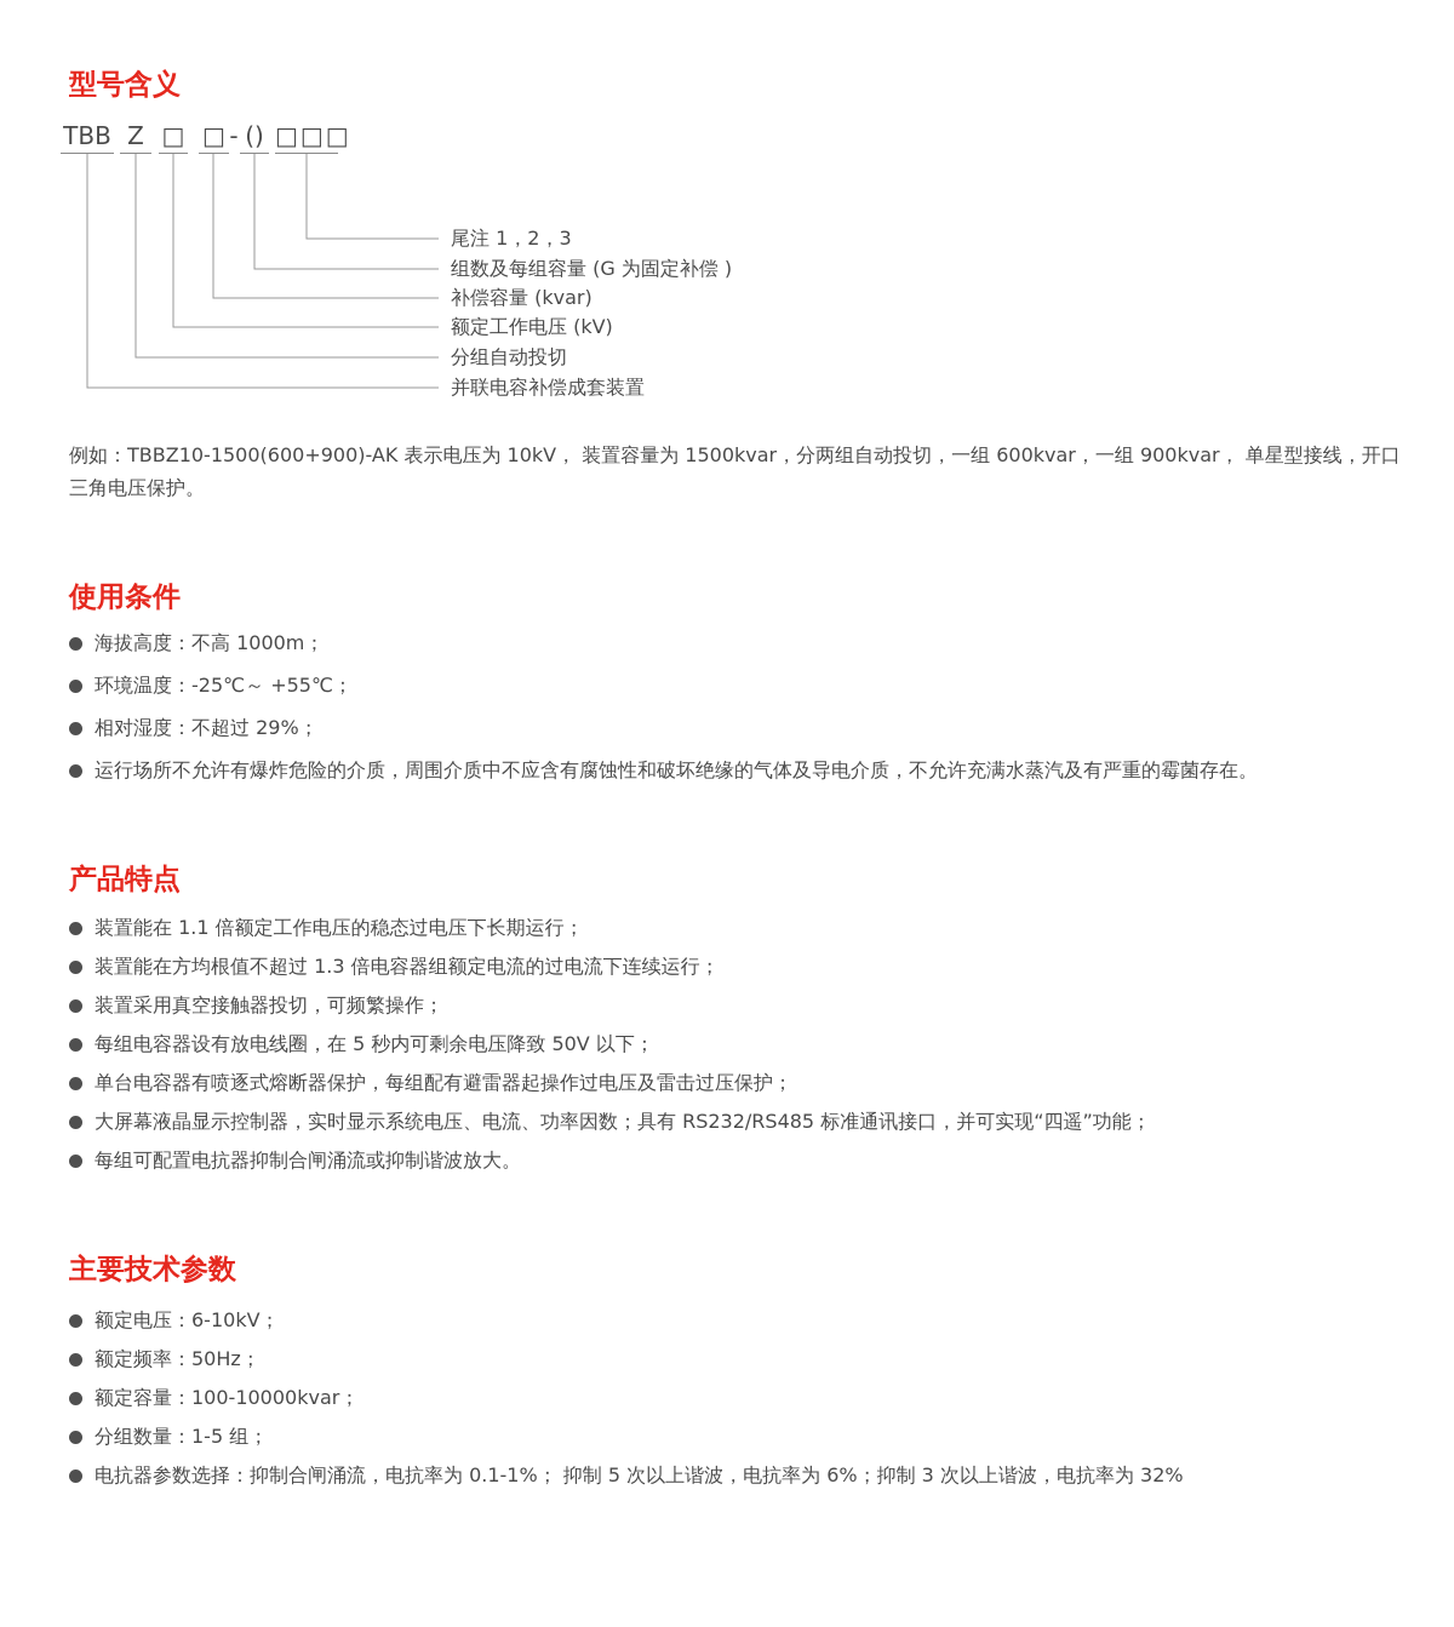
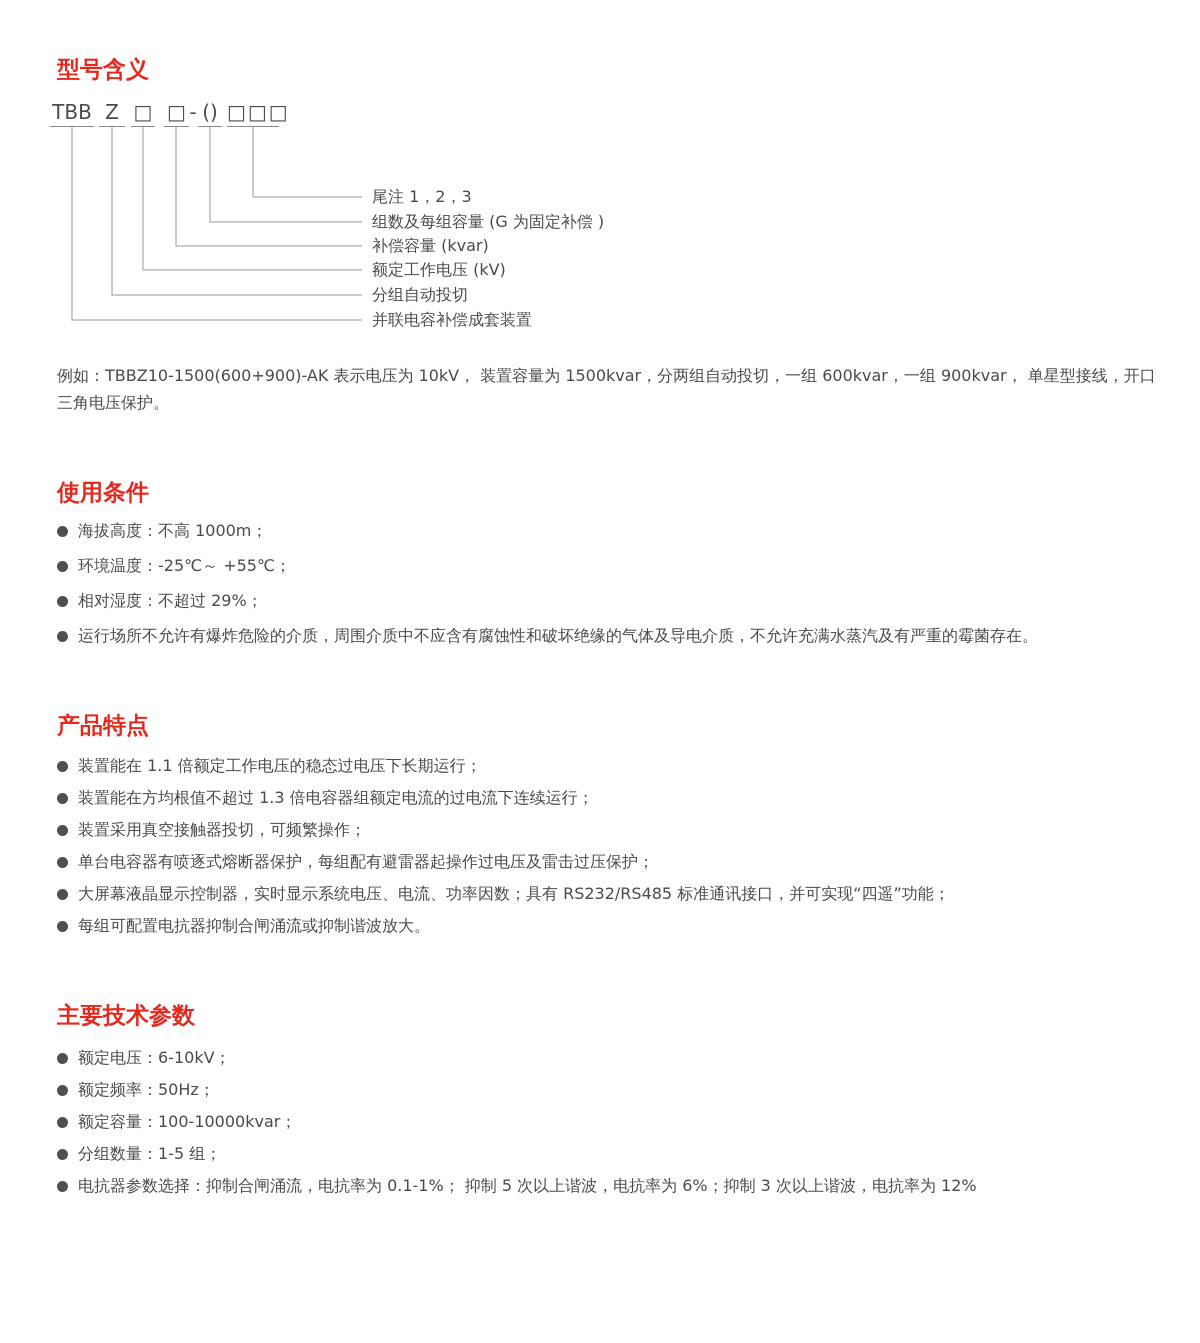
  型号含义
  TBB
  Z
  □
  □
  -
  ()
  尾注 1，2，3
  组数及每组容量 (G 为固定补偿 )
  补偿容量 (kvar)
  额定工作电压 (kV)
  分组自动投切
  并联电容补偿成套装置
  例如：TBBZ10-1500(600+900)-AK 表示电压为 10kV， 装置容量为 1500kvar，分两组自动投切，一组 600kvar，一组 900kvar， 单星型接线，开口三角电压保护。
  使用条件
  海拔高度：不高 1000m；
  环境温度：-25℃～ +55℃；
  相对湿度：不超过 29%；
  运行场所不允许有爆炸危险的介质，周围介质中不应含有腐蚀性和破坏绝缘的气体及导电介质，不允许充满水蒸汽及有严重的霉菌存在。
  产品特点
  装置能在 1.1 倍额定工作电压的稳态过电压下长期运行；
  装置能在方均根值不超过 1.3 倍电容器组额定电流的过电流下连续运行；
  装置采用真空接触器投切，可频繁操作；
- 每组电容器设有放电线圈，在 5 秒内可剩余电压降致 50V 以下；
  单台电容器有喷逐式熔断器保护，每组配有避雷器起操作过电压及雷击过压保护；
  大屏幕液晶显示控制器，实时显示系统电压、电流、功率因数；具有 RS232/RS485 标准通讯接口，并可实现“四遥”功能；
  每组可配置电抗器抑制合闸涌流或抑制谐波放大。
  主要技术参数
  额定电压：6-10kV；
  额定频率：50Hz；
  额定容量：100-10000kvar；
  分组数量：1-5 组；
- 电抗器参数选择：抑制合闸涌流，电抗率为 0.1-1%； 抑制 5 次以上谐波，电抗率为 6%；抑制 3 次以上谐波，电抗率为 32%
+ 电抗器参数选择：抑制合闸涌流，电抗率为 0.1-1%； 抑制 5 次以上谐波，电抗率为 6%；抑制 3 次以上谐波，电抗率为 12%
